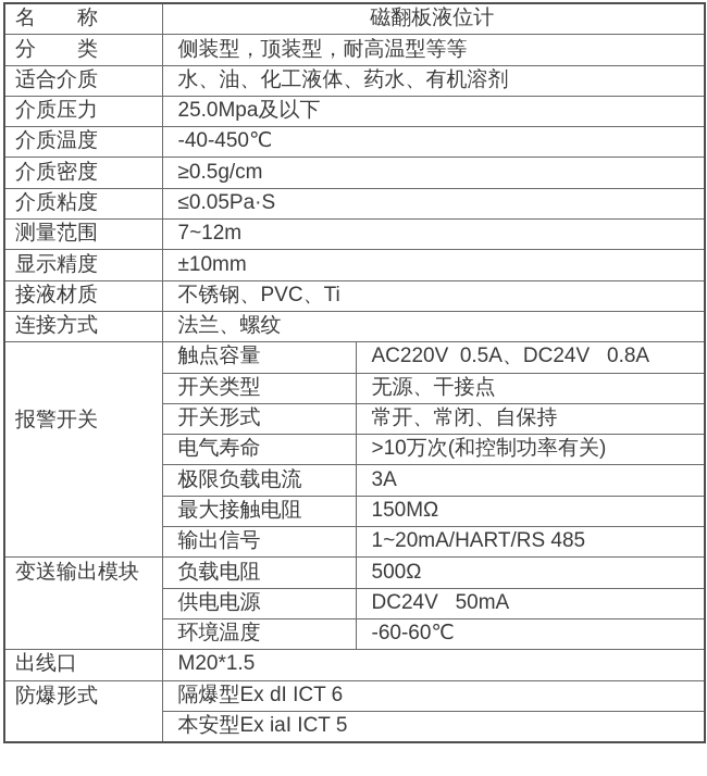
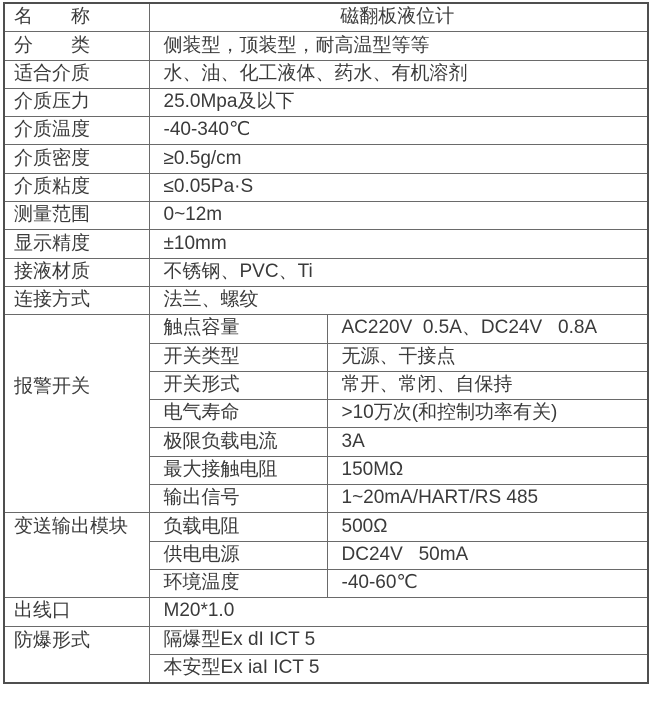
  名 称	磁翻板液位计
  分 类	侧装型，顶装型，耐高温型等等
  适合介质	水、油、化工液体、药水、有机溶剂
  介质压力	25.0Mpa及以下
- 介质温度	-40-450℃
+ 介质温度	-40-340℃
  介质密度	≥0.5g/cm
  介质粘度	≤0.05Pa·S
- 测量范围	7~12m
+ 测量范围	0~12m
  显示精度	±10mm
  接液材质	不锈钢、PVC、Ti
  连接方式	法兰、螺纹
  报警开关	触点容量	AC220V 0.5A、DC24V 0.8A
  开关类型	无源、干接点
  开关形式	常开、常闭、自保持
  电气寿命	>10万次(和控制功率有关)
  极限负载电流	3A
  最大接触电阻	150MΩ
  输出信号	1~20mA/HART/RS 485
  变送输出模块	负载电阻	500Ω
  供电电源	DC24V 50mA
- 环境温度	-60-60℃
+ 环境温度	-40-60℃
- 出线口	M20*1.5
+ 出线口	M20*1.0
- 防爆形式	隔爆型Ex dI ICT 6
+ 防爆形式	隔爆型Ex dI ICT 5
  本安型Ex iaI ICT 5
